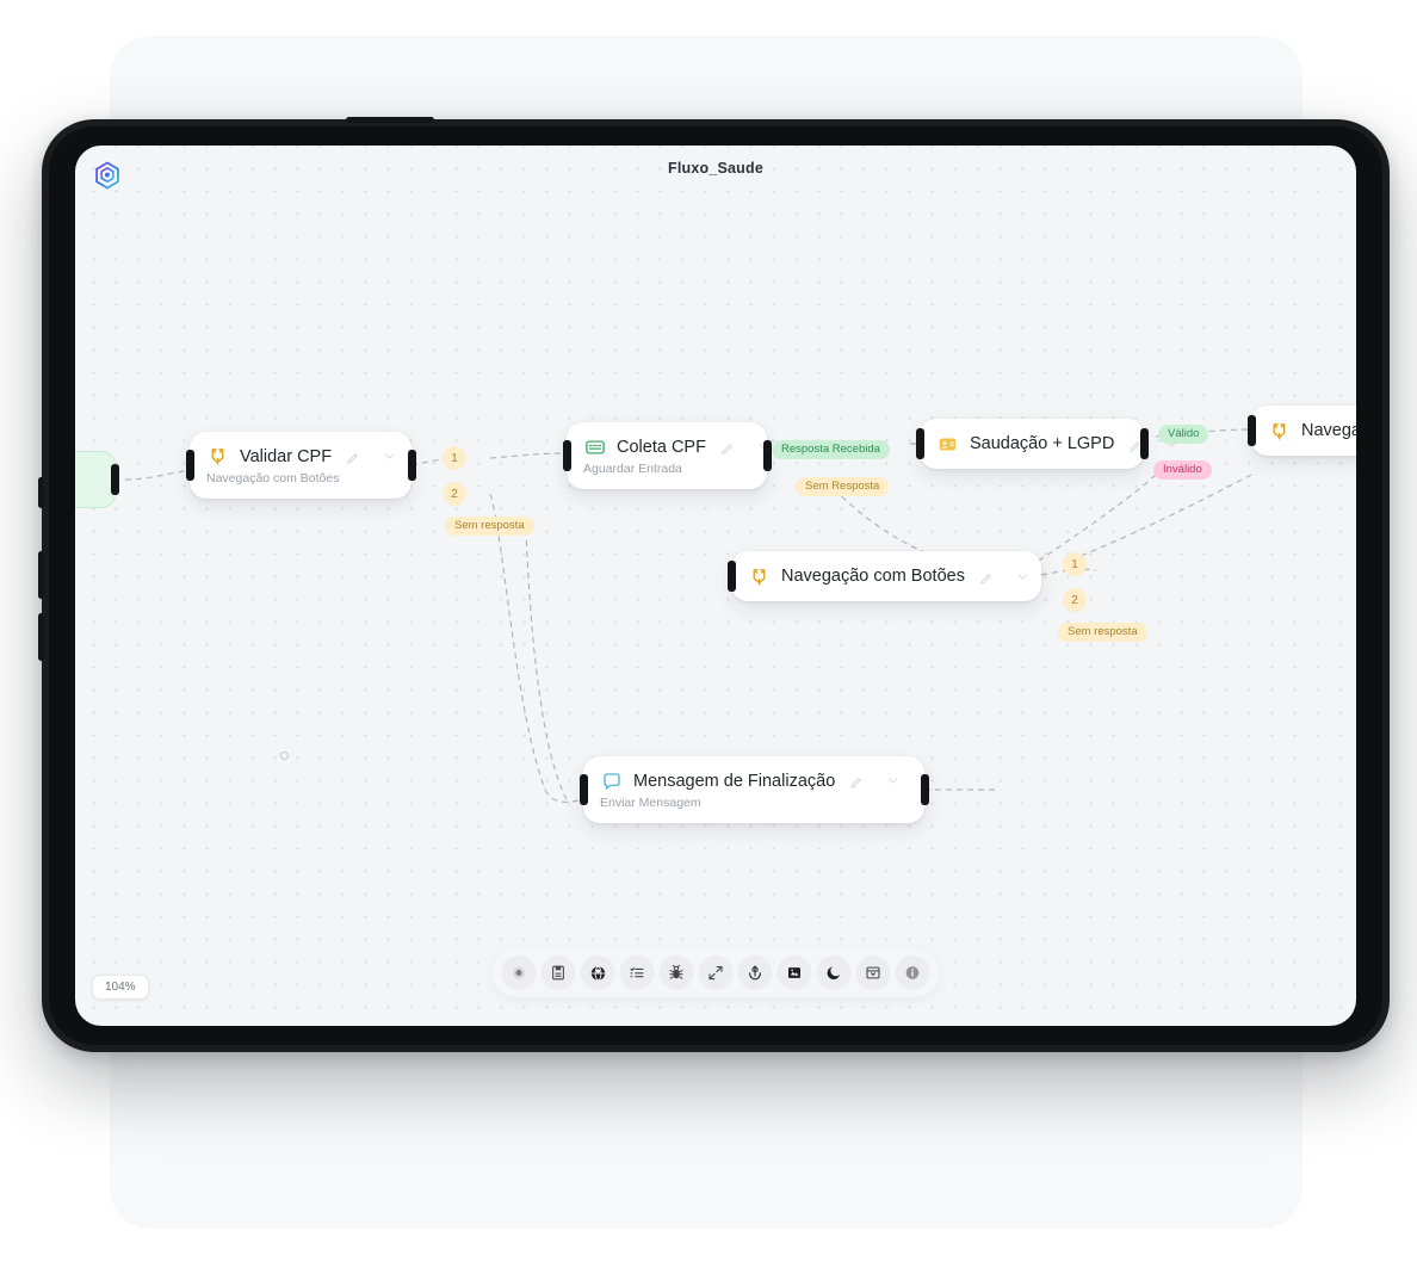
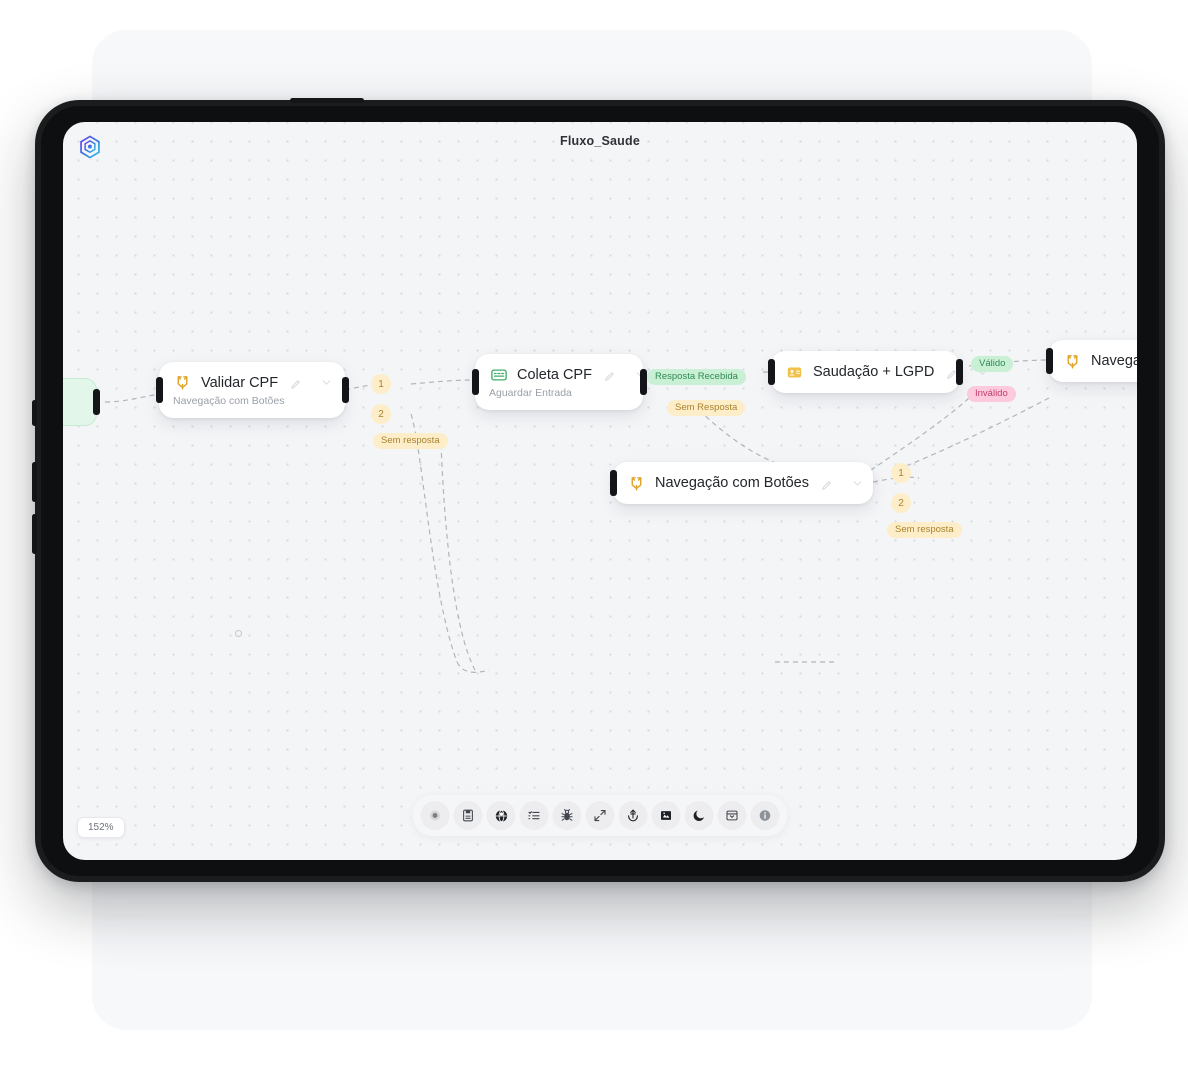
  Fluxo_Saude
  Validar CPF
  Navegação com Botões
  1
  2
  Sem resposta
  Coleta CPF
  Aguardar Entrada
  Resposta Recebida
  Sem Resposta
  Saudação + LGPD
  Válido
  Inválido
  Navega
  Navegação com Botões
  1
  2
  Sem resposta
- Mensagem de Finalização
- Enviar Mensagem
- 104%
+ 152%
